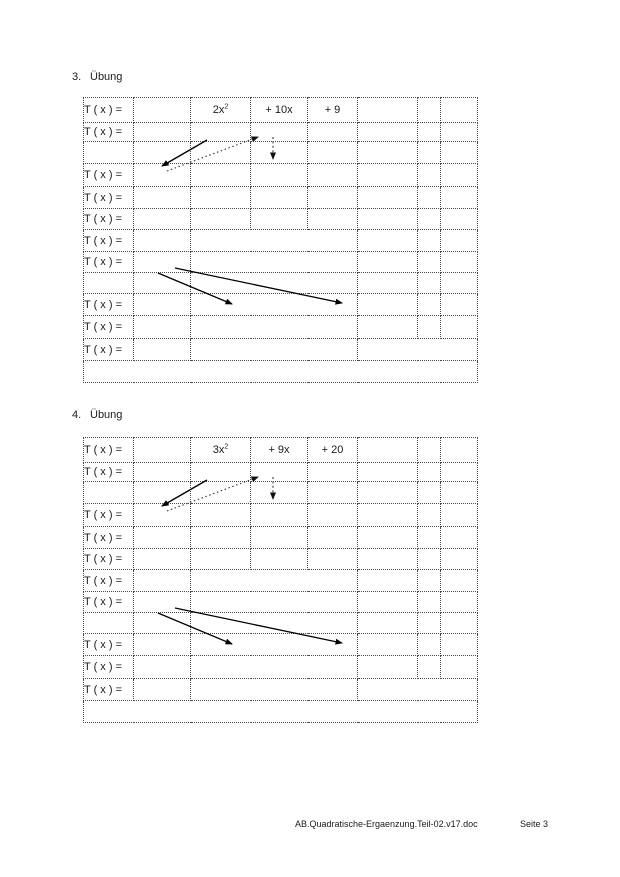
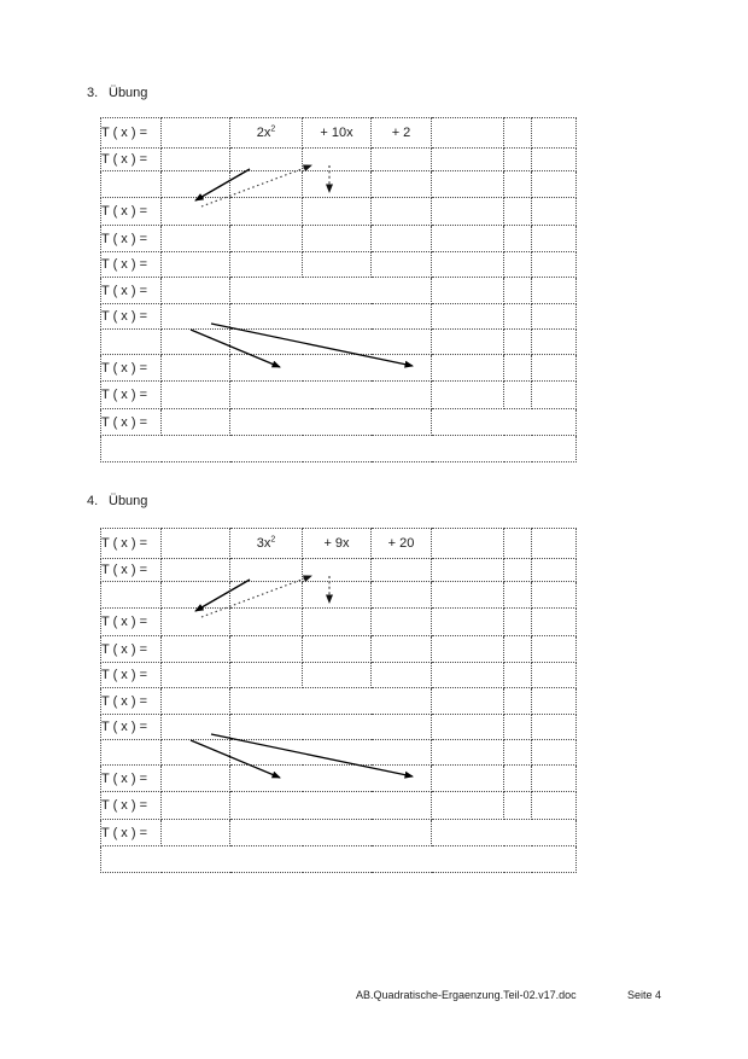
  3. Übung
- T ( x ) =		2x	+ 10x	+ 9
+ T ( x ) =		2x	+ 10x	+ 2
  T ( x ) =
  T ( x ) =
  T ( x ) =
  T ( x ) =
  T ( x ) =
  T ( x ) =
  T ( x ) =
  T ( x ) =
  T ( x ) =
  4. Übung
  T ( x ) =		3x	+ 9x	+ 20
  T ( x ) =
  T ( x ) =
  T ( x ) =
  T ( x ) =
  T ( x ) =
  T ( x ) =
  T ( x ) =
  T ( x ) =
  T ( x ) =
  AB.Quadratische-Ergaenzung.Teil-02.v17.doc
- Seite 3
+ Seite 4
